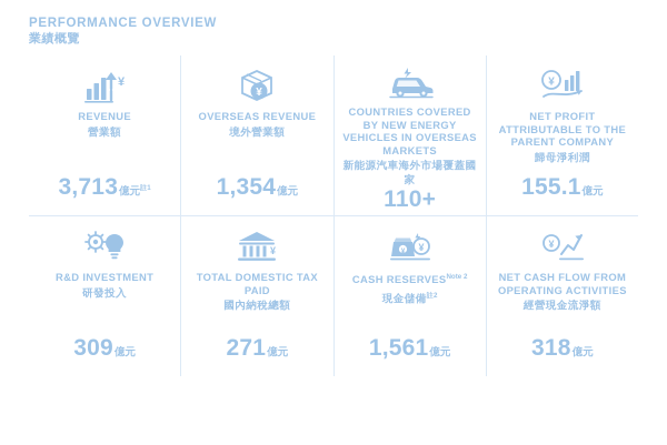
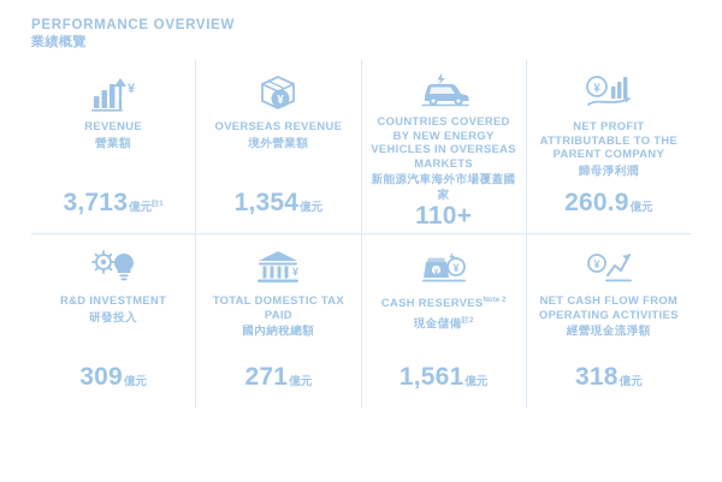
  PERFORMANCE OVERVIEW
  業績概覽
  ¥
  REVENUE
  營業額
  3,713
  ¥
  OVERSEAS REVENUE
  境外營業額
  1,354
  億元
  COUNTRIES COVERED BY NEW ENERGY VEHICLES IN OVERSEAS MARKETS
  新能源汽車海外市場覆蓋國家
  110+
  ¥
  NET PROFIT ATTRIBUTABLE TO THE PARENT COMPANY
  歸母淨利潤
- 155.1
+ 260.9
  億元
  R&D INVESTMENT
  研發投入
  309
  億元
  ¥
  TOTAL DOMESTIC TAX PAID
  國內納稅總額
  271
  億元
  ¥
  CASH RESERVES
  1,561
  億元
  ¥
  NET CASH FLOW FROM OPERATING ACTIVITIES
  經營現金流淨額
  318
  億元
